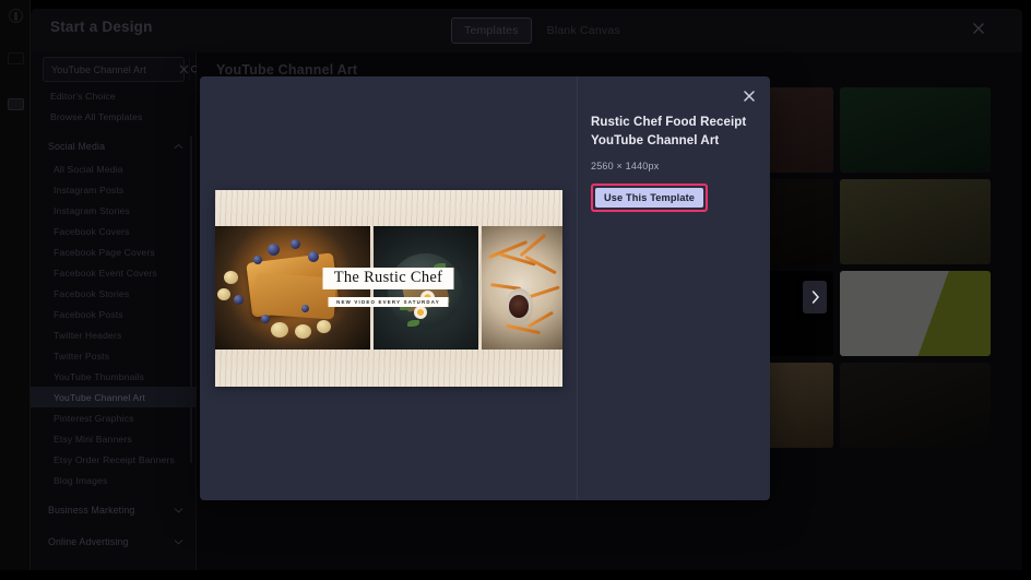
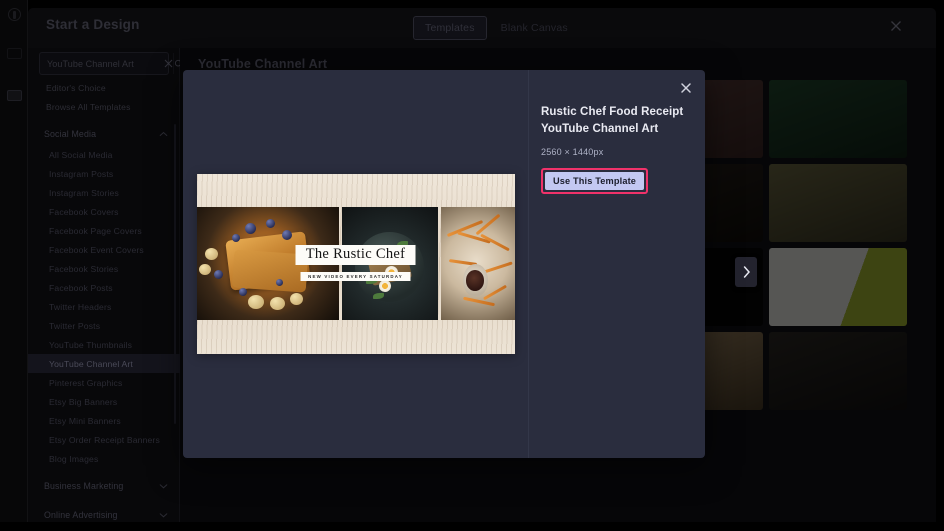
  Start a Design
  Templates
  Blank Canvas
  YouTube Channel Art
  Editor's Choice
  Browse All Templates
  Social Media
  All Social Media
  Instagram Posts
  Instagram Stories
  Facebook Covers
  Facebook Page Covers
  Facebook Event Covers
  Facebook Stories
  Facebook Posts
  Twitter Headers
  Twitter Posts
  YouTube Thumbnails
  YouTube Channel Art
  Pinterest Graphics
+ Etsy Big Banners
  Etsy Mini Banners
  Etsy Order Receipt Banners
  Blog Images
  Business Marketing
  Online Advertising
  YouTube Channel Art
  Rustic Chef Food Receipt YouTube Channel Art
  2560 × 1440px
  Use This Template
